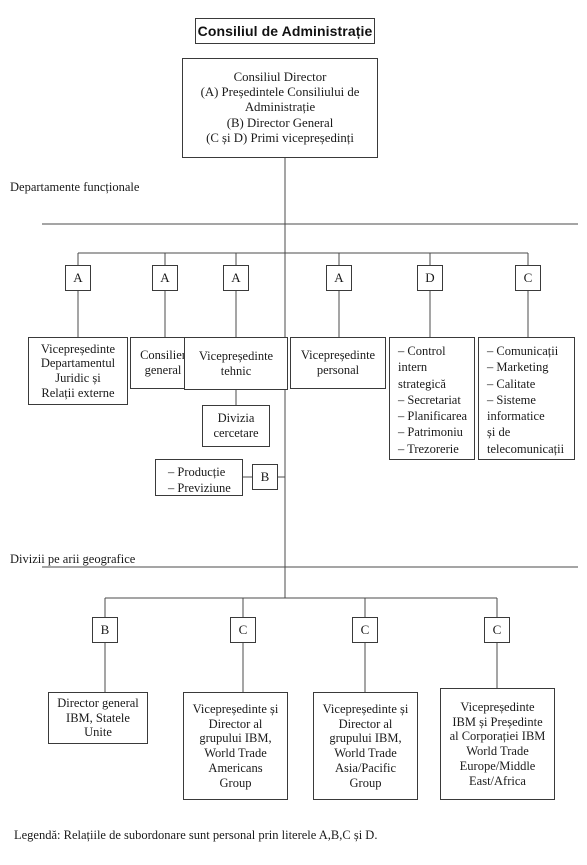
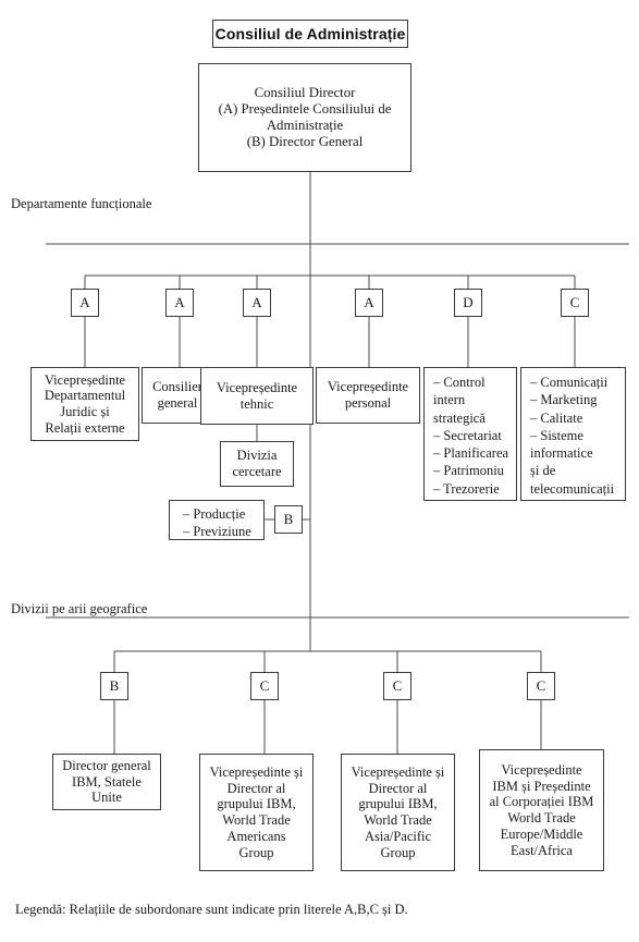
  Consiliul de Administrație
  Consiliul Director
  (A) Președintele Consiliului de
  Administrație
  (B) Director General
- (C și D) Primi vicepreședinți
  Departamente funcționale
  A
  A
  A
  A
  D
  C
  Vicepreședinte
  Departamentul
  Juridic și
  Relații externe
  Consilie
  general
  Vicepreședinte
  tehnic
  Vicepreședinte
  personal
  Divizia
  cercetare
  – Control
  intern
  strategică
  – Secretariat
  – Planificarea
  – Patrimoniu
  – Trezorerie
  – Comunicații
  – Marketing
  – Calitate
  – Sisteme
  informatice
  și de
  telecomunicații
  – Producție
  – Previziune
  B
  Divizii pe arii geografice
  B
  C
  C
  C
  Director general
  IBM, Statele
  Unite
  Vicepreședinte și
  Director al
  grupului IBM,
  World Trade
  Americans
  Group
  Vicepreședinte și
  Director al
  grupului IBM,
  World Trade
  Asia/Pacific
  Group
  Vicepreședinte
  IBM și Președinte
  al Corporației IBM
  World Trade
  Europe/Middle
  East/Africa
- Legendă: Relațiile de subordonare sunt personal prin literele A,B,C și D.
+ Legendă: Relațiile de subordonare sunt indicate prin literele A,B,C și D.
